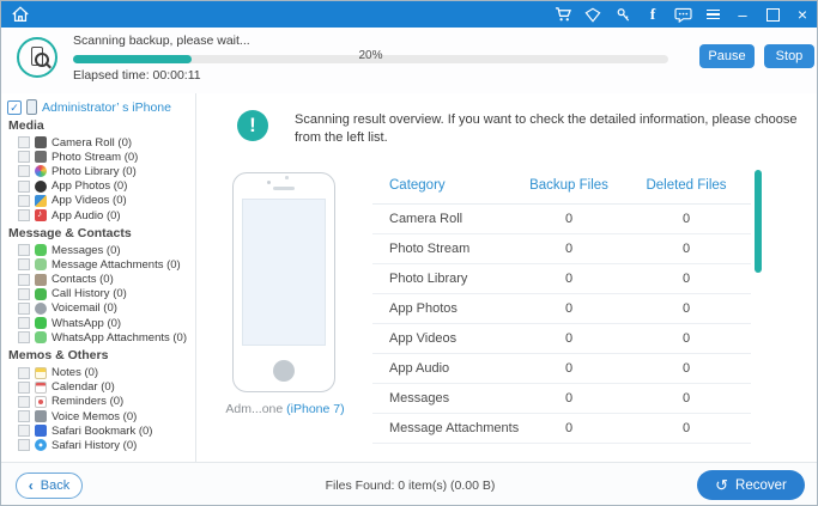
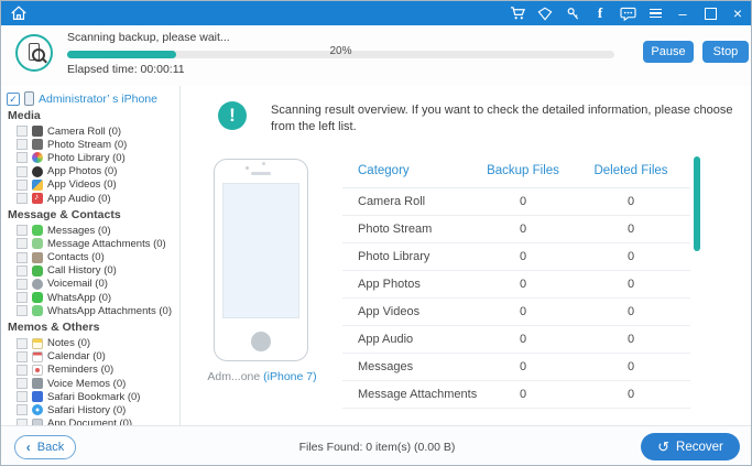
  f
  –
  ×
  Scanning backup, please wait...
  20%
  Elapsed time: 00:00:11
  Pause
  Stop
  ✓
  Administrator’ s iPhone
  Media
  Camera Roll (0)
  Photo Stream (0)
  Photo Library (0)
  App Photos (0)
  App Videos (0)
  App Audio (0)
  Message & Contacts
  Messages (0)
  Message Attachments (0)
  Contacts (0)
  Call History (0)
  Voicemail (0)
  WhatsApp (0)
  WhatsApp Attachments (0)
  Memos & Others
  Notes (0)
  Calendar (0)
  Reminders (0)
  Voice Memos (0)
  Safari Bookmark (0)
  Safari History (0)
+ App Document (0)
  !
  Scanning result overview. If you want to check the detailed information, please choose from the left list.
  Adm...one (iPhone 7)
  Category
  Backup Files
  Deleted Files
  Camera Roll
  0
  0
  Photo Stream
  0
  0
  Photo Library
  0
  0
  App Photos
  0
  0
  App Videos
  0
  0
  App Audio
  0
  0
  Messages
  0
  0
  Message Attachments
  0
  0
  ‹
  Back
  Files Found: 0 item(s) (0.00 B)
  ↺
  Recover
